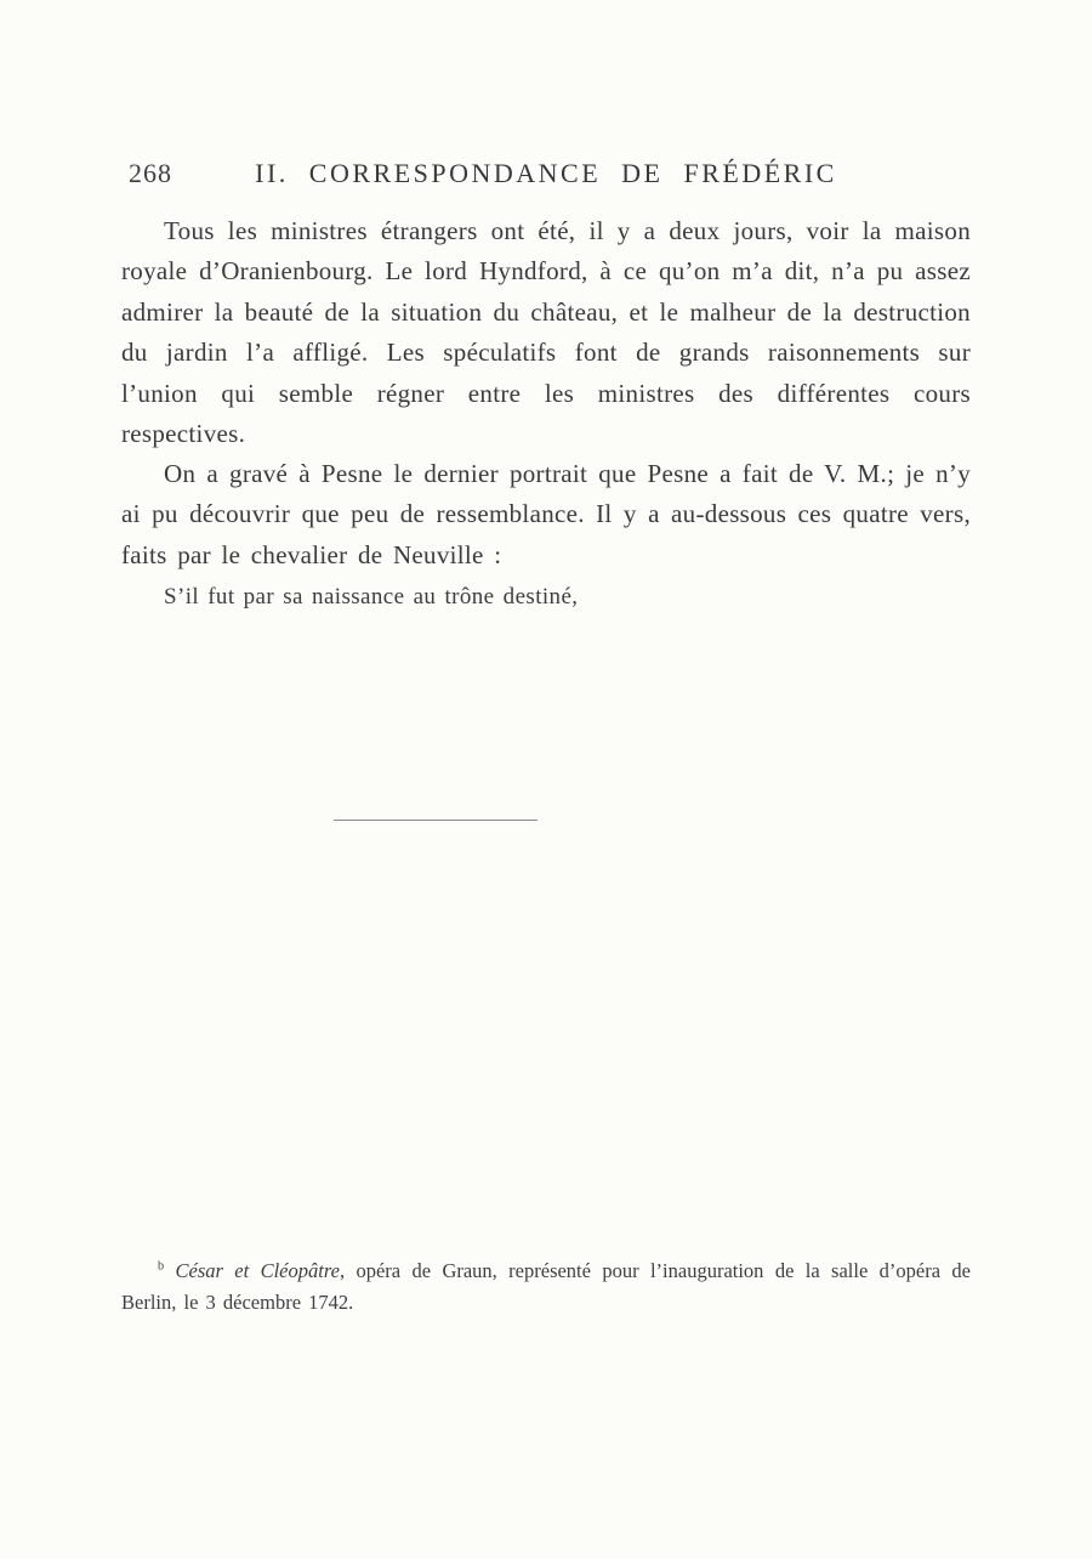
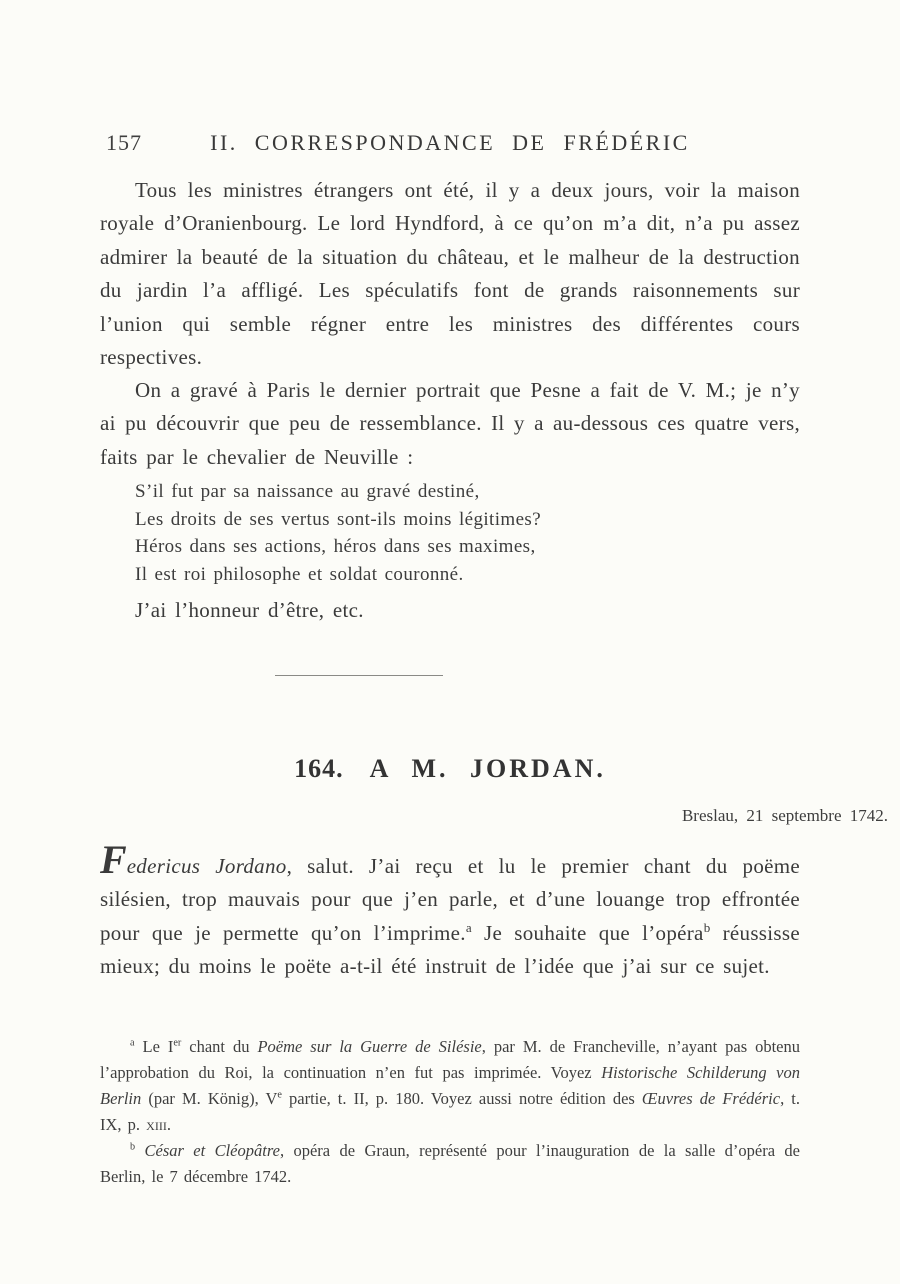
- 268
+ 157
  II. CORRESPONDANCE DE FRÉDÉRIC
  Tous les ministres étrangers ont été, il y a deux jours, voir la maison royale d’Oranienbourg. Le lord Hyndford, à ce qu’on m’a dit, n’a pu assez admirer la beauté de la situation du château, et le malheur de la destruction du jardin l’a affligé. Les spéculatifs font de grands raisonnements sur l’union qui semble régner entre les ministres des différentes cours respectives.
- On a gravé à Pesne le dernier portrait que Pesne a fait de V. M.; je n’y ai pu découvrir que peu de ressemblance. Il y a au-dessous ces quatre vers, faits par le chevalier de Neuville :
+ On a gravé à Paris le dernier portrait que Pesne a fait de V. M.; je n’y ai pu découvrir que peu de ressemblance. Il y a au-dessous ces quatre vers, faits par le chevalier de Neuville :
- S’il fut par sa naissance au trône destiné,
+ S’il fut par sa naissance au gravé destiné,
+ Les droits de ses vertus sont-ils moins légitimes?
+ Héros dans ses actions, héros dans ses maximes,
+ Il est roi philosophe et soldat couronné.
+ J’ai l’honneur d’être, etc.
+ 164. A M. JORDAN.
+ Breslau, 21 septembre 1742.
+ Federicus Jordano, salut. J’ai reçu et lu le premier chant du poëme silésien, trop mauvais pour que j’en parle, et d’une louange trop effrontée pour que je permette qu’on l’imprime.a Je souhaite que l’opérab réussisse mieux; du moins le poëte a-t-il été instruit de l’idée que j’ai sur ce sujet.
+ a Le Ier chant du Poëme sur la Guerre de Silésie, par M. de Francheville, n’ayant pas obtenu l’approbation du Roi, la continuation n’en fut pas imprimée. Voyez Historische Schilderung von Berlin (par M. König), Ve partie, t. II, p. 180. Voyez aussi notre édition des Œuvres de Frédéric, t. IX, p. xiii.
- b César et Cléopâtre, opéra de Graun, représenté pour l’inauguration de la salle d’opéra de Berlin, le 3 décembre 1742.
+ b César et Cléopâtre, opéra de Graun, représenté pour l’inauguration de la salle d’opéra de Berlin, le 7 décembre 1742.
